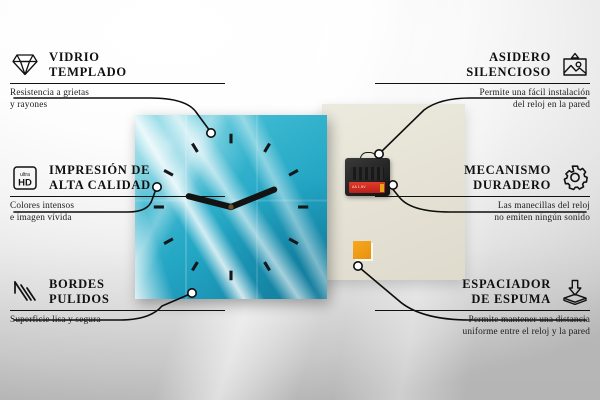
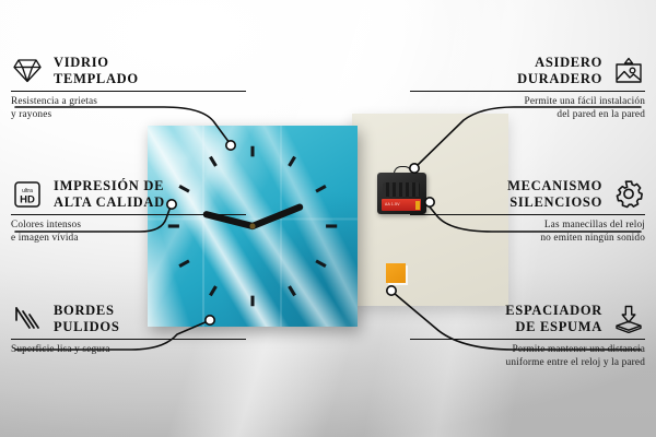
  VIDRIO
  TEMPLADO
  Resistencia a grietas
  y rayones
  HD
  IMPRESIÓN DE
  ALTA CALIDAD
  Colores intensos
  e imagen vívida
  BORDES
  PULIDOS
  Superficie lisa y segura
  ASIDERO
- SILENCIOSO
+ DURADERO
  Permite una fácil instalación
- del reloj en la pared
+ del pared en la pared
  MECANISMO
- DURADERO
+ SILENCIOSO
  Las manecillas del reloj
  no emiten ningún sonido
  ESPACIADOR
  DE ESPUMA
  Permite mantener una distancia
  uniforme entre el reloj y la pared
